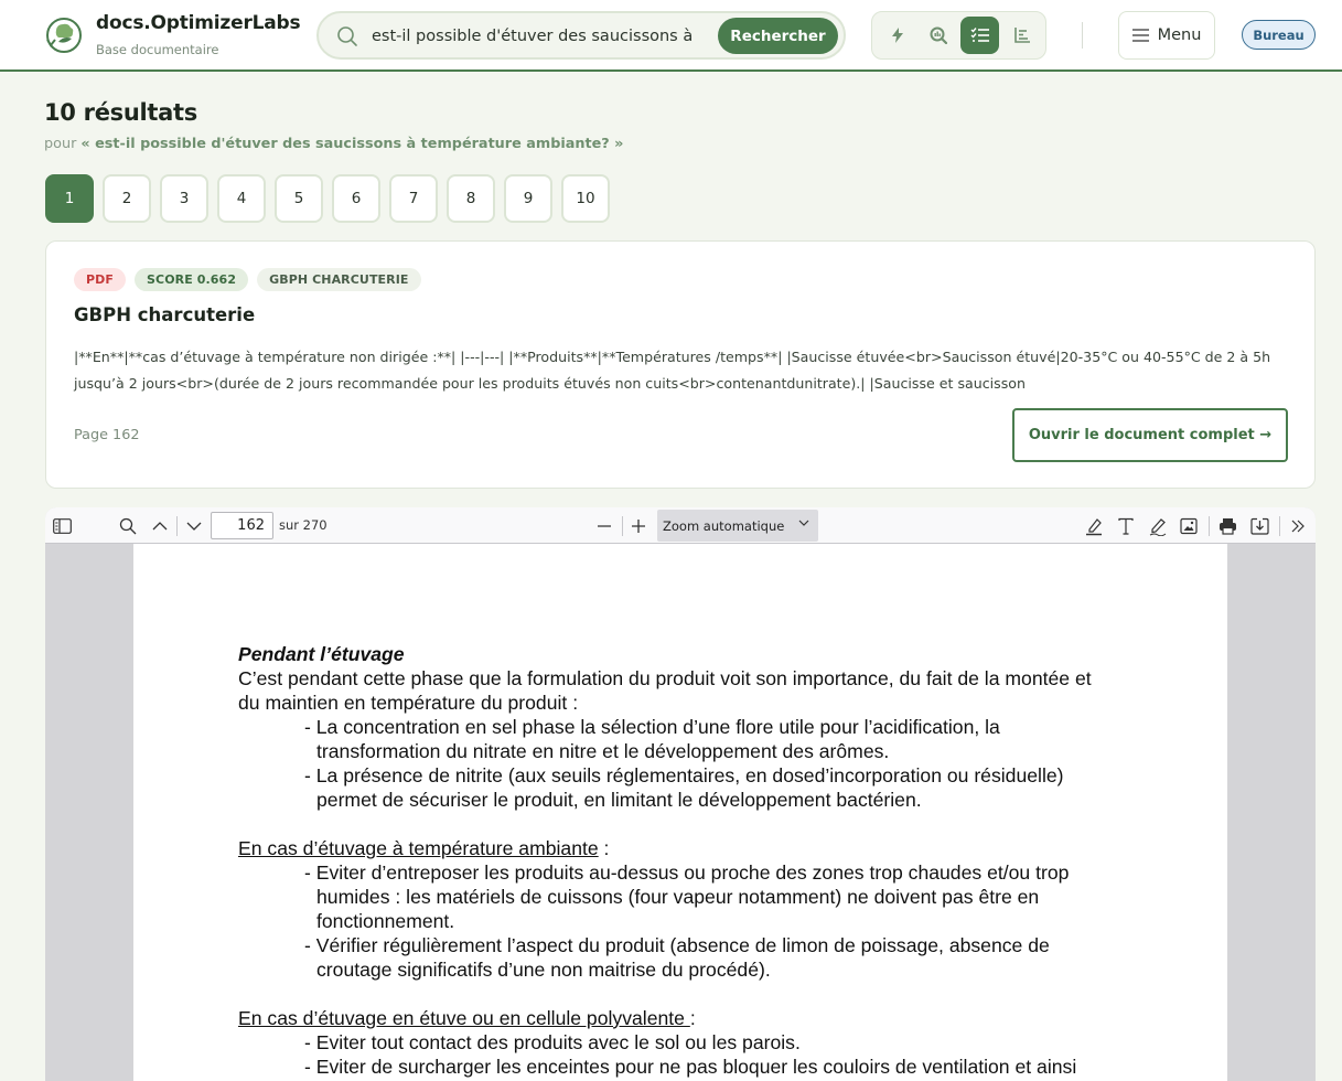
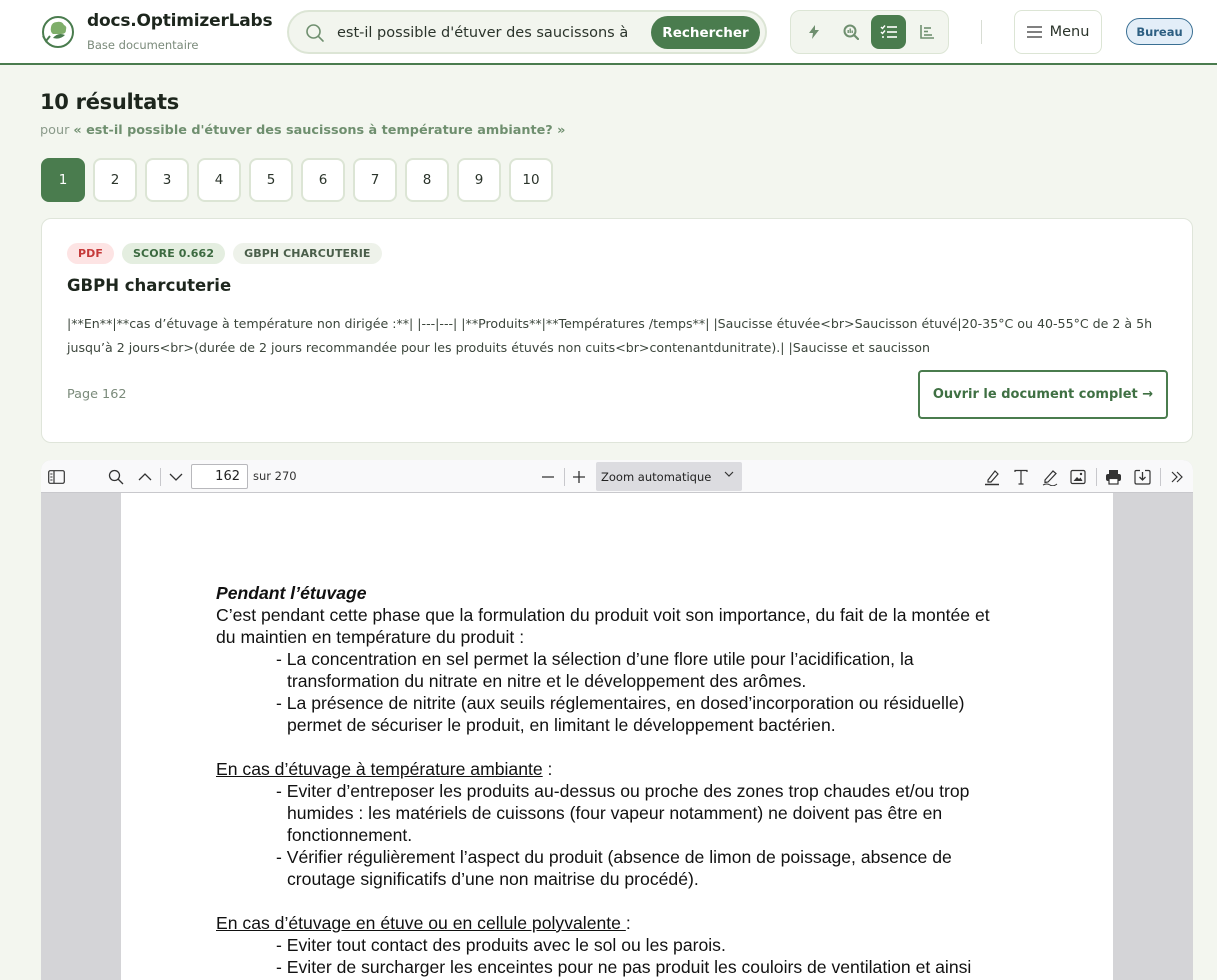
  docs.OptimizerLabs
  Base documentaire
  Rechercher
  Menu
  Bureau
  10 résultats
  pour « est-il possible d'étuver des saucissons à température ambiante? »
  1
  2
  3
  4
  5
  6
  7
  8
  9
  10
  PDF
  SCORE 0.662
  GBPH CHARCUTERIE
  GBPH charcuterie
  |**En**|**cas d’étuvage à température non dirigée :**| |---|---| |**Produits**|**Températures /temps**| |Saucisse étuvée<br>Saucisson étuvé|20-35°C ou 40-55°C de 2 à 5h jusqu’à 2 jours<br>(durée de 2 jours recommandée pour les produits étuvés non cuits<br>contenantdunitrate).| |Saucisse et saucisson
  Page 162
  Ouvrir le document complet →
  162
  sur 270
  Zoom automatique
  Pendant l’étuvage
  C’est pendant cette phase que la formulation du produit voit son importance, du fait de la montée et
  du maintien en température du produit :
- - La concentration en sel phase la sélection d’une flore utile pour l’acidification, la
+ - La concentration en sel permet la sélection d’une flore utile pour l’acidification, la
  transformation du nitrate en nitre et le développement des arômes.
  - La présence de nitrite (aux seuils réglementaires, en dosed’incorporation ou résiduelle)
  permet de sécuriser le produit, en limitant le développement bactérien.
  En cas d’étuvage à température ambiante :
  - Eviter d’entreposer les produits au-dessus ou proche des zones trop chaudes et/ou trop
  humides : les matériels de cuissons (four vapeur notamment) ne doivent pas être en
  fonctionnement.
  - Vérifier régulièrement l’aspect du produit (absence de limon de poissage, absence de
  croutage significatifs d’une non maitrise du procédé).
  En cas d’étuvage en étuve ou en cellule polyvalente :
  - Eviter tout contact des produits avec le sol ou les parois.
- - Eviter de surcharger les enceintes pour ne pas bloquer les couloirs de ventilation et ainsi
+ - Eviter de surcharger les enceintes pour ne pas produit les couloirs de ventilation et ainsi
